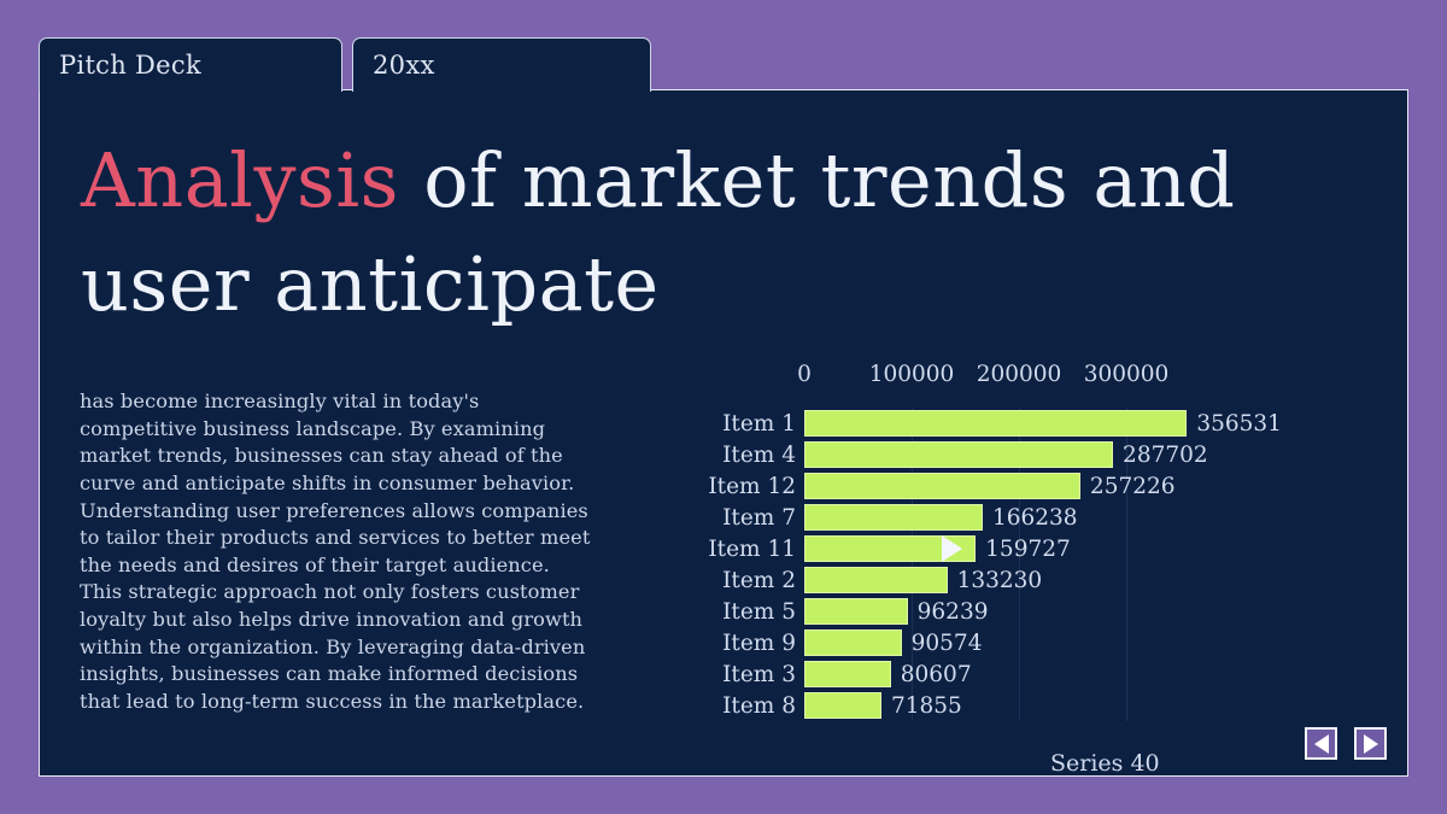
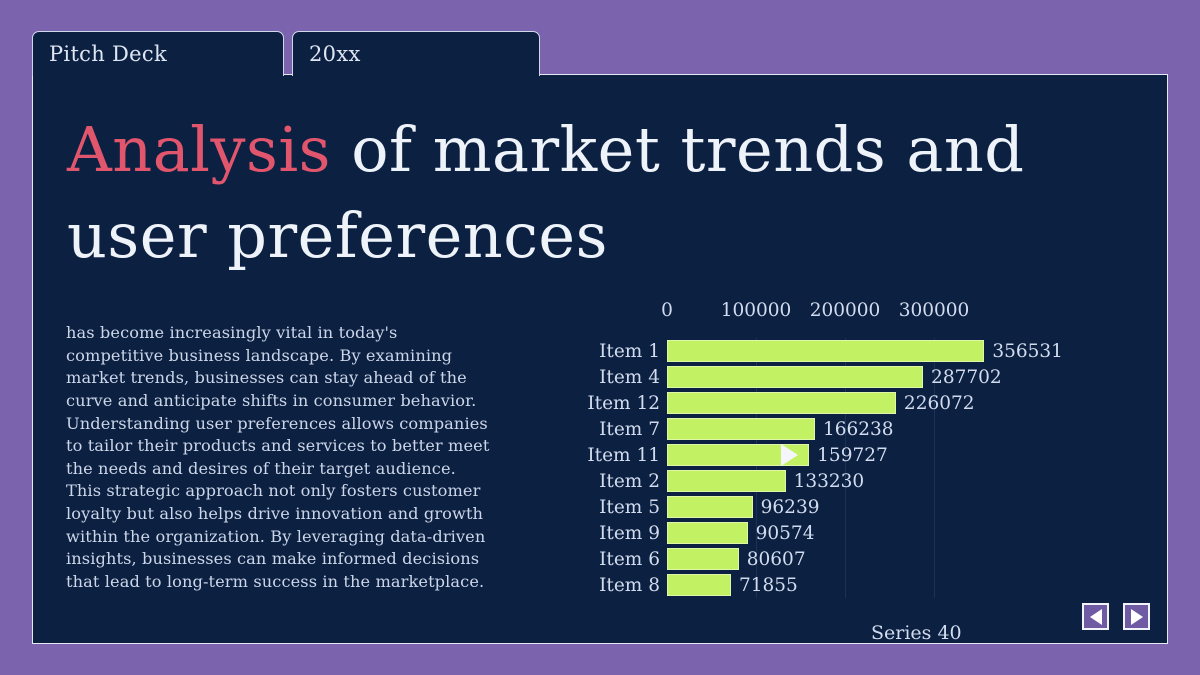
  Pitch Deck
  20xx
- Analysis of market trends and user anticipate
+ Analysis of market trends and user preferences
  has become increasingly vital in today's competitive business landscape. By examining market trends, businesses can stay ahead of the curve and anticipate shifts in consumer behavior. Understanding user preferences allows companies to tailor their products and services to better meet the needs and desires of their target audience. This strategic approach not only fosters customer loyalty but also helps drive innovation and growth within the organization. By leveraging data-driven insights, businesses can make informed decisions that lead to long-term success in the marketplace.
  0
  100000
  200000
  300000
  Item 1
  356531
  Item 4
  287702
  Item 12
- 257226
+ 226072
  Item 7
  166238
  Item 11
  159727
  Item 2
  133230
  Item 5
  96239
  Item 9
  90574
- Item 3
+ Item 6
  80607
  Item 8
  71855
  Series 40
